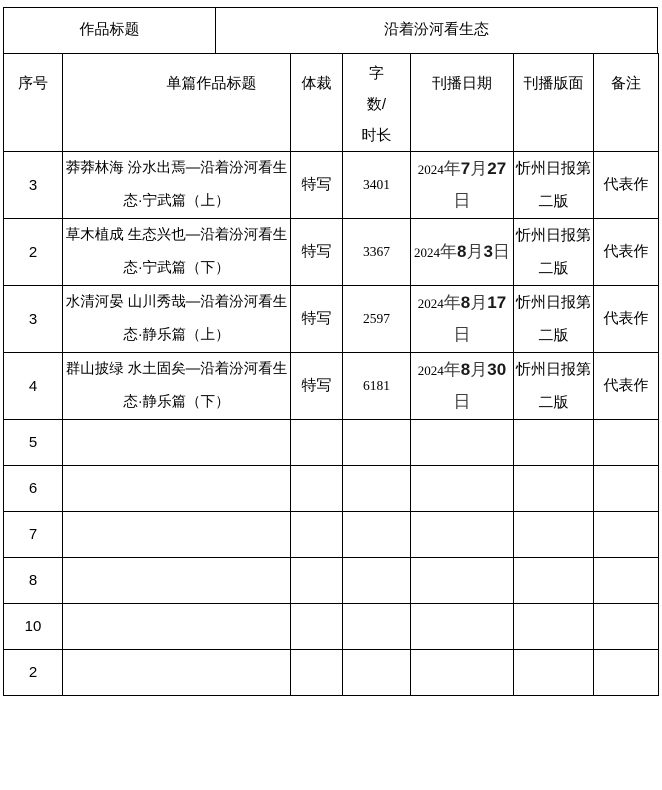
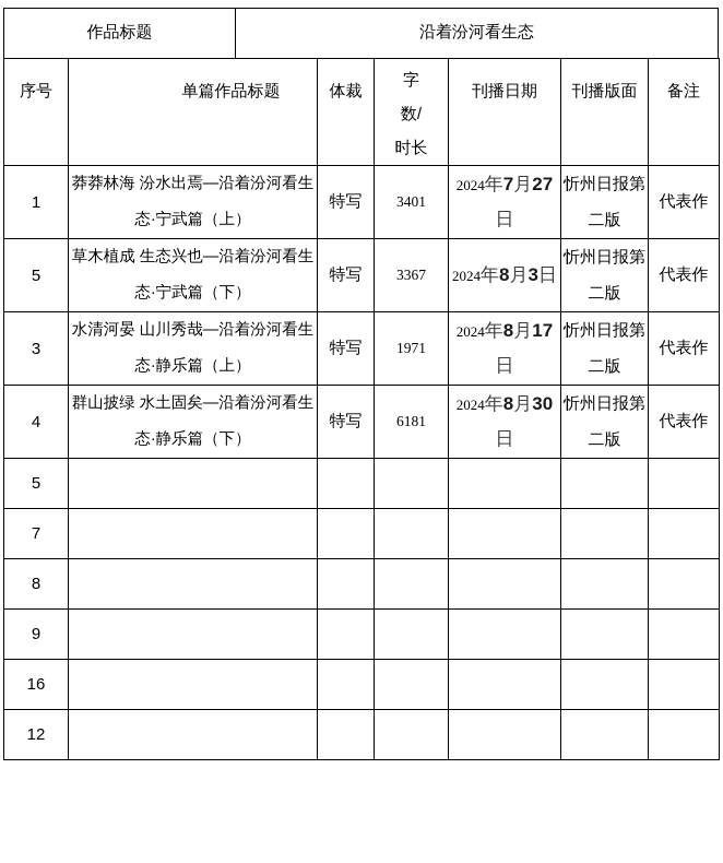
  作品标题
  沿着汾河看生态
  序号	单篇作品标题	体裁	字 数/ 时长	刊播日期	刊播版面	备注
- 3	莽莽林海 汾水出焉—沿着汾河看生态·宁武篇（上）	特写	3401	2024年7月27日	忻州日报第二版	代表作
+ 1	莽莽林海 汾水出焉—沿着汾河看生态·宁武篇（上）	特写	3401	2024年7月27日	忻州日报第二版	代表作
- 2	草木植成 生态兴也—沿着汾河看生态·宁武篇（下）	特写	3367	2024年8月3日	忻州日报第二版	代表作
+ 5	草木植成 生态兴也—沿着汾河看生态·宁武篇（下）	特写	3367	2024年8月3日	忻州日报第二版	代表作
- 3	水清河晏 山川秀哉—沿着汾河看生态·静乐篇（上）	特写	2597	2024年8月17日	忻州日报第二版	代表作
+ 3	水清河晏 山川秀哉—沿着汾河看生态·静乐篇（上）	特写	1971	2024年8月17日	忻州日报第二版	代表作
  4	群山披绿 水土固矣—沿着汾河看生态·静乐篇（下）	特写	6181	2024年8月30日	忻州日报第二版	代表作
  5
- 6
  7
  8
+ 9
- 10
+ 16
- 2
+ 12
